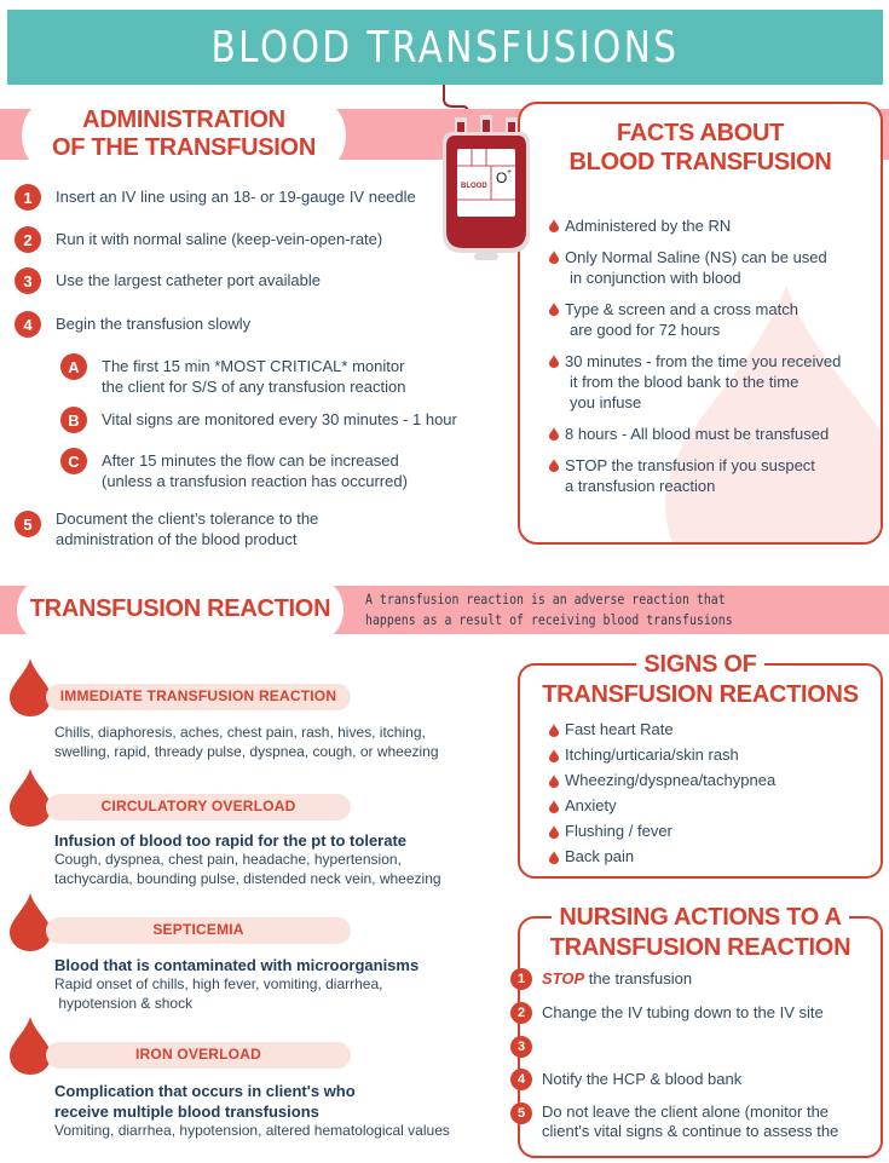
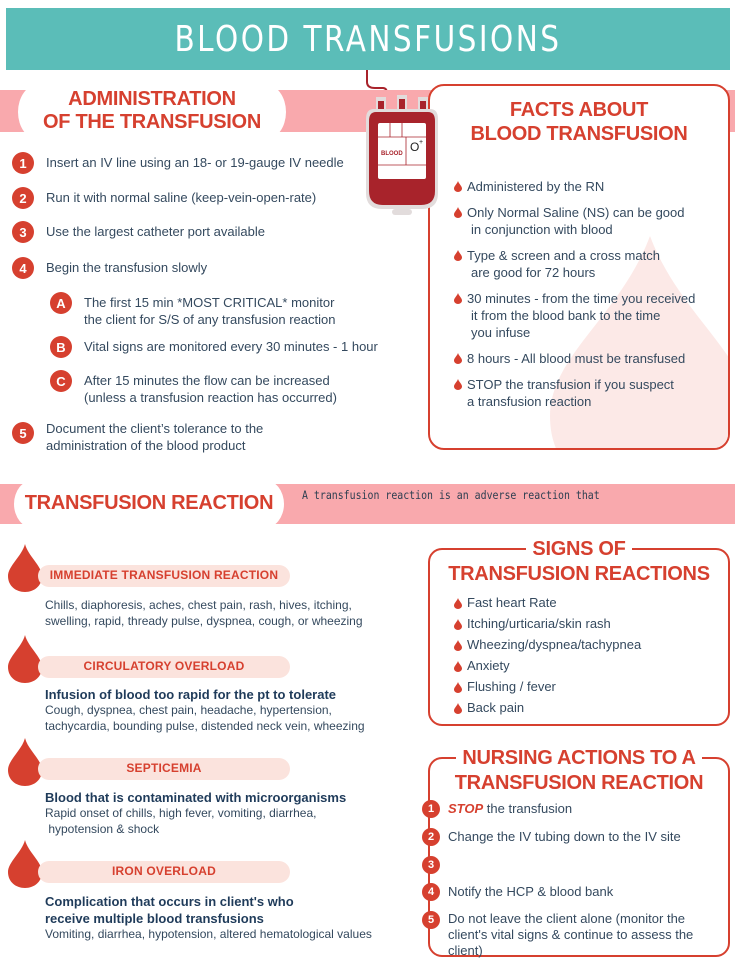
  BLOOD TRANSFUSIONS
  ADMINISTRATION
  OF THE TRANSFUSION
  1
  Insert an IV line using an 18- or 19-gauge IV needle
  2
  Run it with normal saline (keep-vein-open-rate)
  3
  Use the largest catheter port available
  4
  Begin the transfusion slowly
  A
  The first 15 min *MOST CRITICAL* monitor
  the client for S/S of any transfusion reaction
  B
  Vital signs are monitored every 30 minutes - 1 hour
  C
  After 15 minutes the flow can be increased
  (unless a transfusion reaction has occurred)
  5
  Document the client’s tolerance to the
  administration of the blood product
  FACTS ABOUT
  BLOOD TRANSFUSION
  Administered by the RN
- Only Normal Saline (NS) can be used
+ Only Normal Saline (NS) can be good
  in conjunction with blood
  Type & screen and a cross match
  are good for 72 hours
  30 minutes - from the time you received
  it from the blood bank to the time
  you infuse
  8 hours - All blood must be transfused
  STOP the transfusion if you suspect
  a transfusion reaction
  O
  TRANSFUSION REACTION
  A transfusion reaction is an adverse reaction that
- happens as a result of receiving blood transfusions
  IMMEDIATE TRANSFUSION REACTION
  Chills, diaphoresis, aches, chest pain, rash, hives, itching,
  swelling, rapid, thready pulse, dyspnea, cough, or wheezing
  CIRCULATORY OVERLOAD
  Infusion of blood too rapid for the pt to tolerate
  Cough, dyspnea, chest pain, headache, hypertension,
  tachycardia, bounding pulse, distended neck vein, wheezing
  SEPTICEMIA
  Blood that is contaminated with microorganisms
  Rapid onset of chills, high fever, vomiting, diarrhea,
  hypotension & shock
  IRON OVERLOAD
  Complication that occurs in client's who
  receive multiple blood transfusions
  Vomiting, diarrhea, hypotension, altered hematological values
  SIGNS OF
  TRANSFUSION REACTIONS
  Fast heart Rate
  Itching/urticaria/skin rash
  Wheezing/dyspnea/tachypnea
  Anxiety
  Flushing / fever
  Back pain
  NURSING ACTIONS TO A
  TRANSFUSION REACTION
  1
  STOP the transfusion
  2
  Change the IV tubing down to the IV site
  3
  4
  Notify the HCP & blood bank
  5
  Do not leave the client alone (monitor the
  client's vital signs & continue to assess the
+ client)
